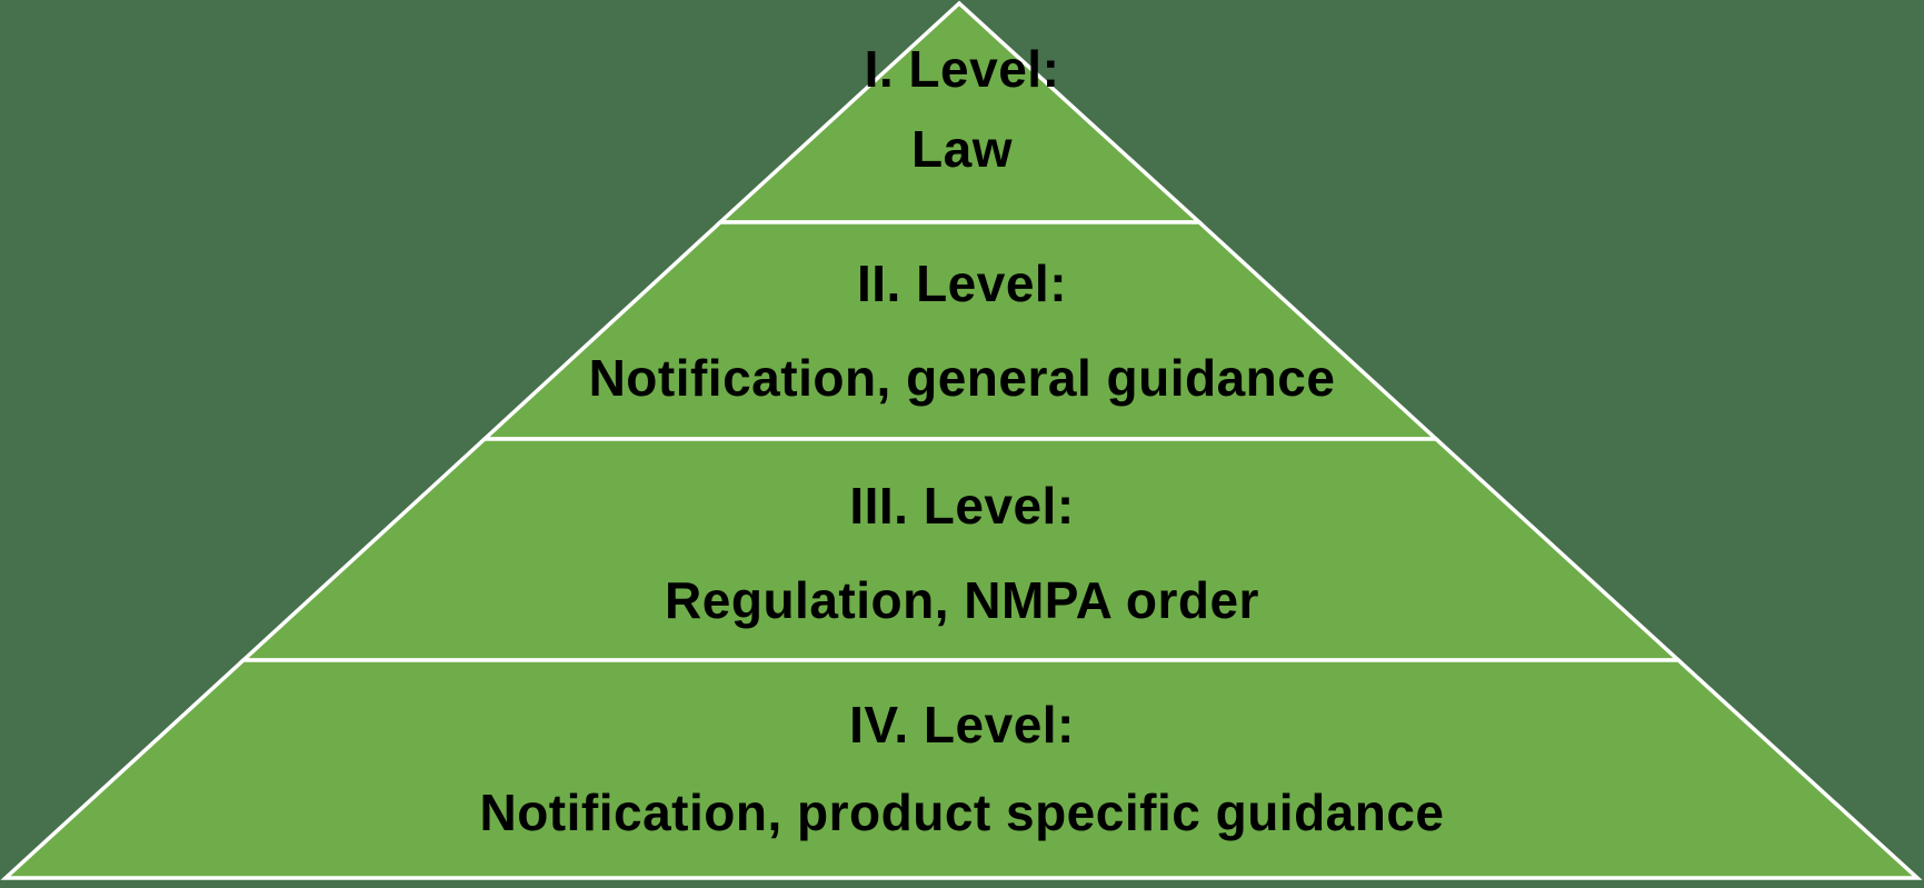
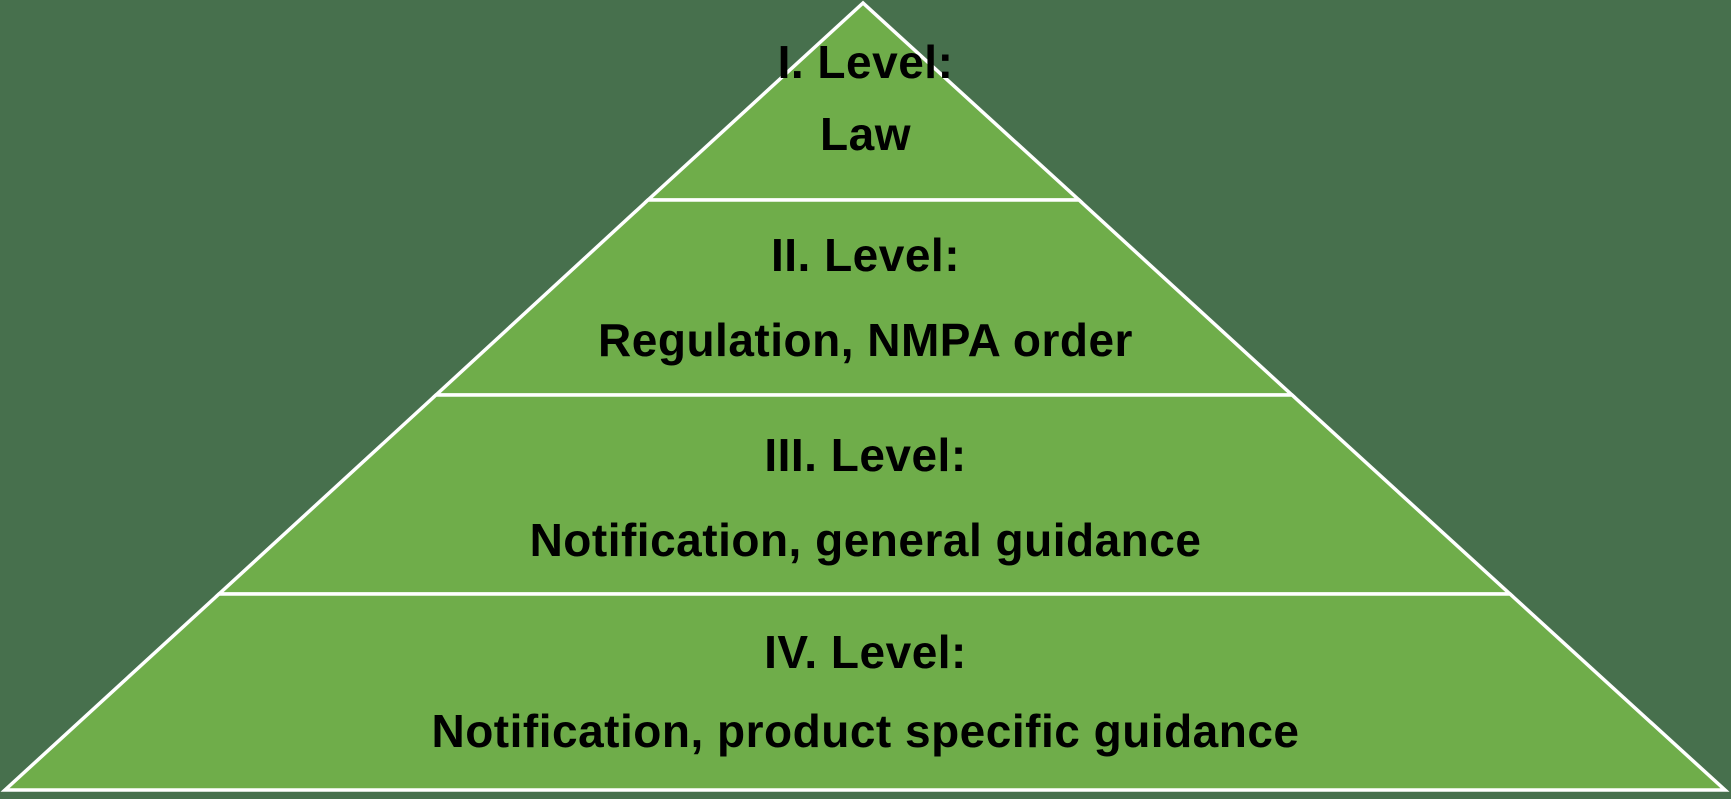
  I. Level:
  Law
  II. Level:
- Notification, general guidance
+ Regulation, NMPA order
  III. Level:
- Regulation, NMPA order
+ Notification, general guidance
  IV. Level:
  Notification, product specific guidance
